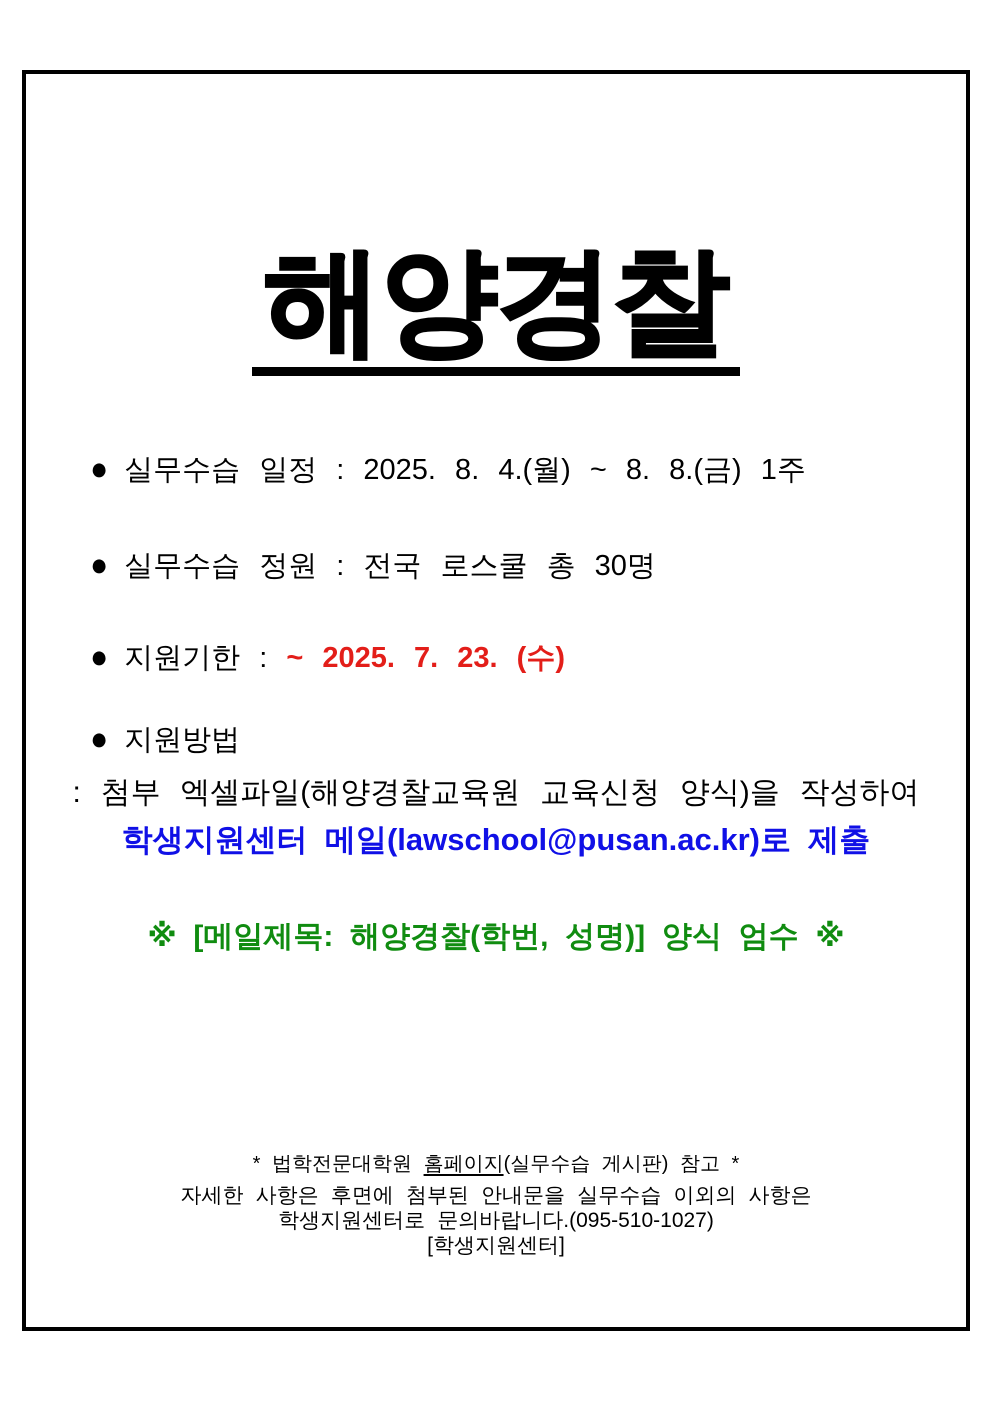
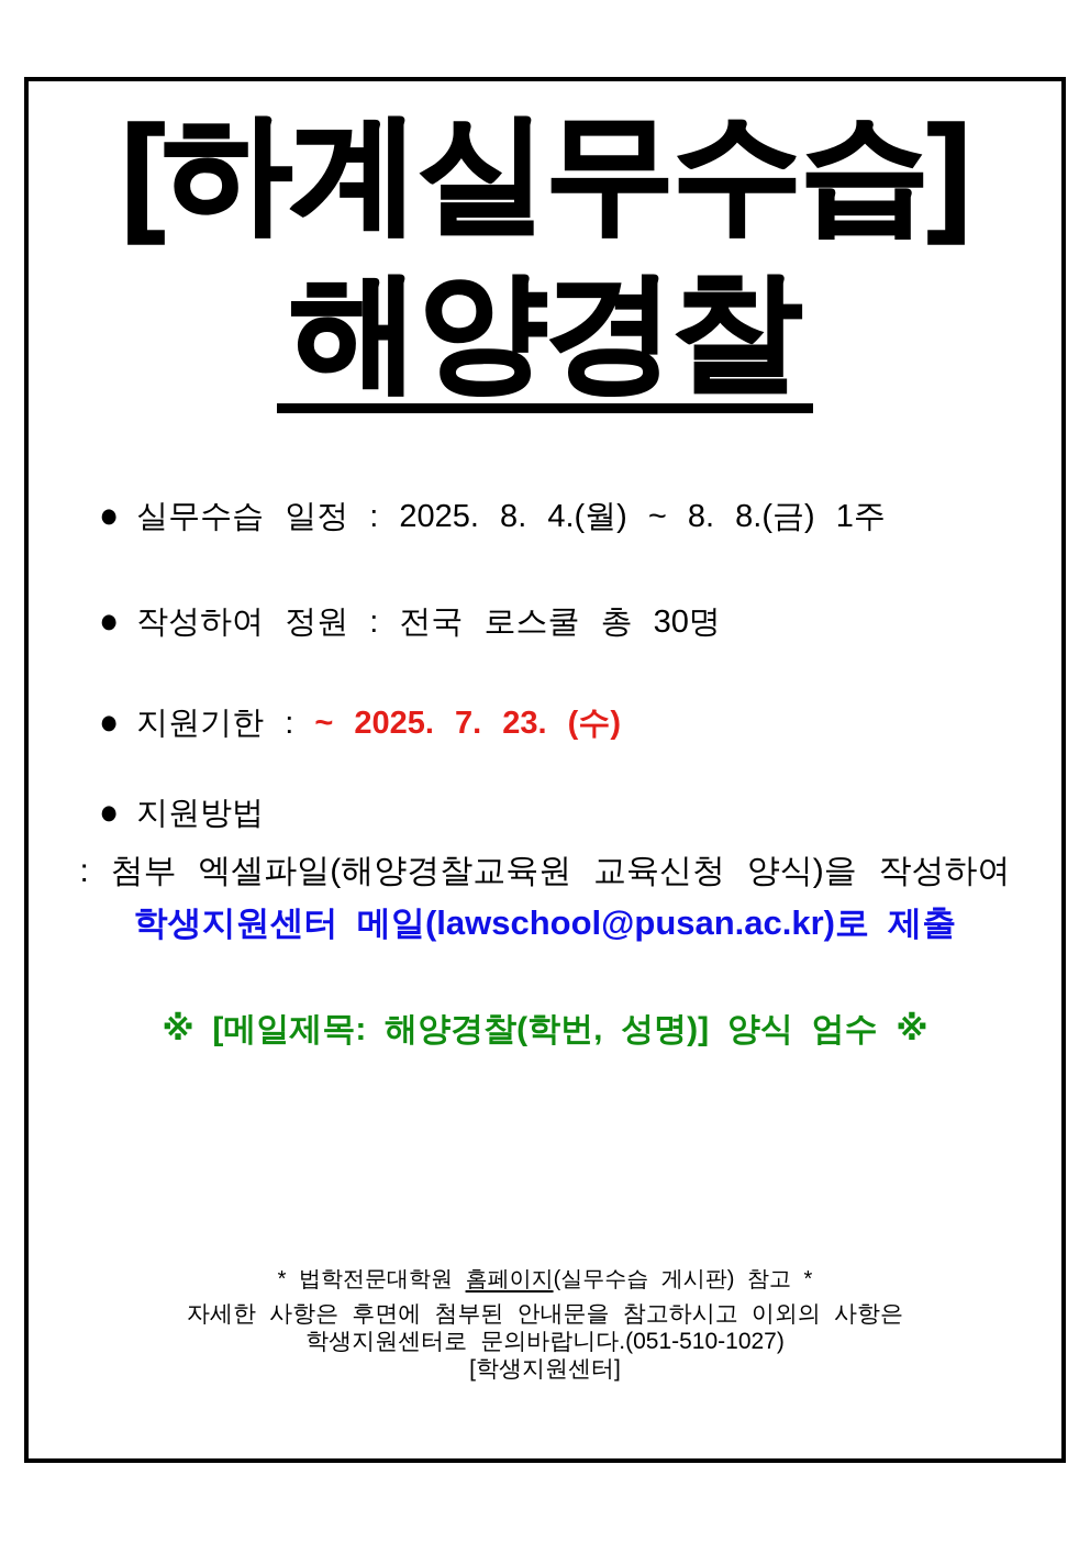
+ [하계실무수습]
  해양경찰
  ● 실무수습 일정 : 2025. 8. 4.(월) ~ 8. 8.(금) 1주
- ● 실무수습 정원 : 전국 로스쿨 총 30명
+ ● 작성하여 정원 : 전국 로스쿨 총 30명
  ● 지원기한 : ~ 2025. 7. 23. (수)
  ● 지원방법
  : 첨부 엑셀파일(해양경찰교육원 교육신청 양식)을 작성하여
  학생지원센터 메일(lawschool@pusan.ac.kr)로 제출
  ※ [메일제목: 해양경찰(학번, 성명)] 양식 엄수 ※
  * 법학전문대학원 홈페이지(실무수습 게시판) 참고 *
- 자세한 사항은 후면에 첨부된 안내문을 실무수습 이외의 사항은
+ 자세한 사항은 후면에 첨부된 안내문을 참고하시고 이외의 사항은
- 학생지원센터로 문의바랍니다.(095-510-1027)
+ 학생지원센터로 문의바랍니다.(051-510-1027)
  [학생지원센터]
